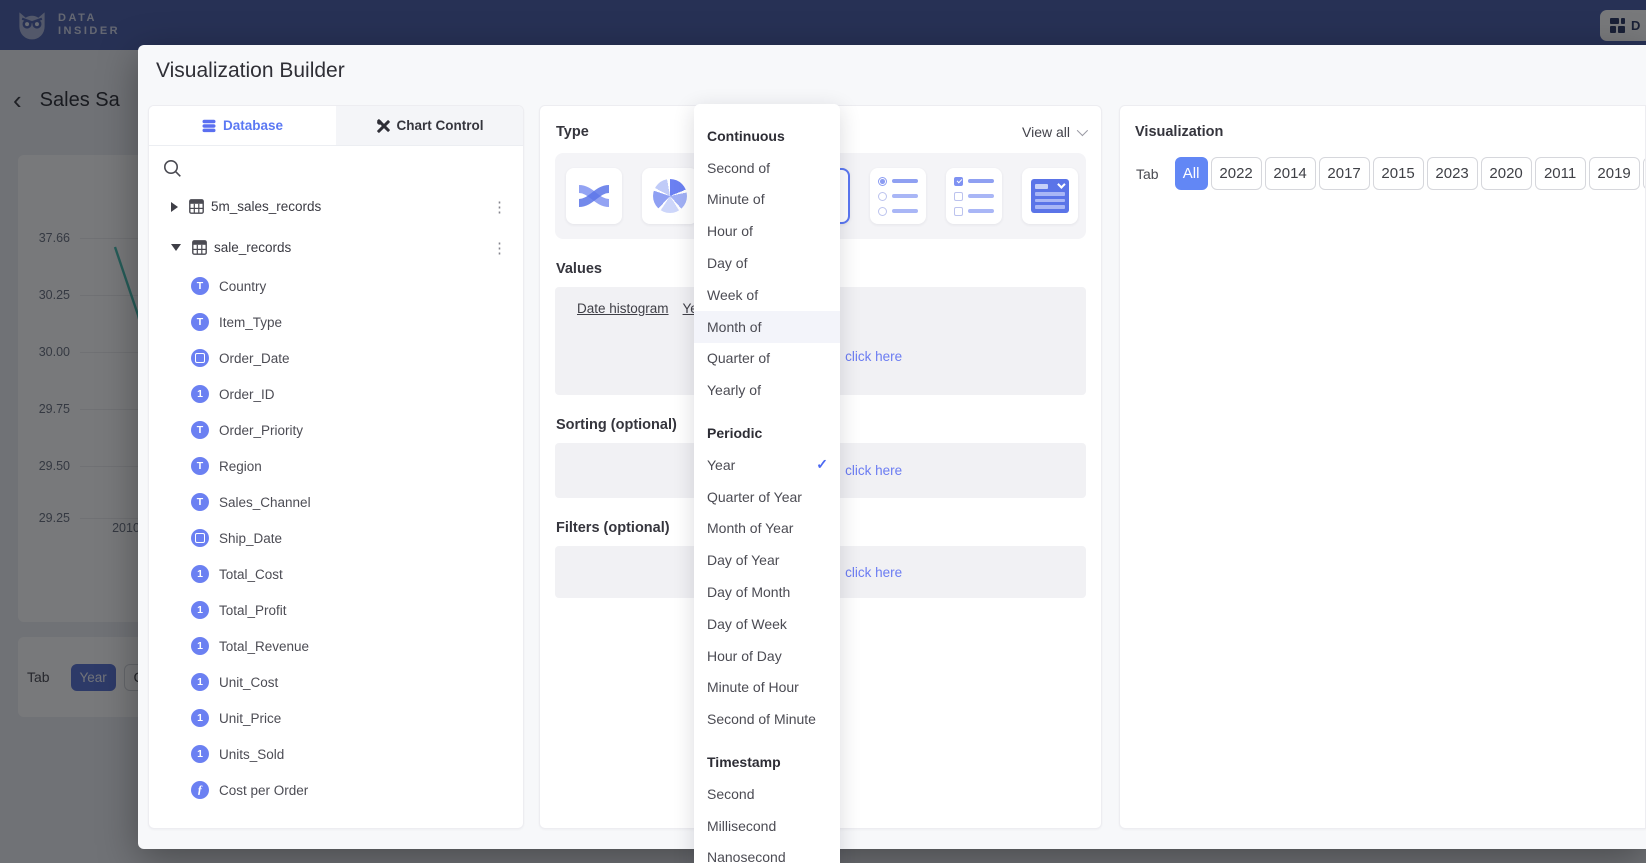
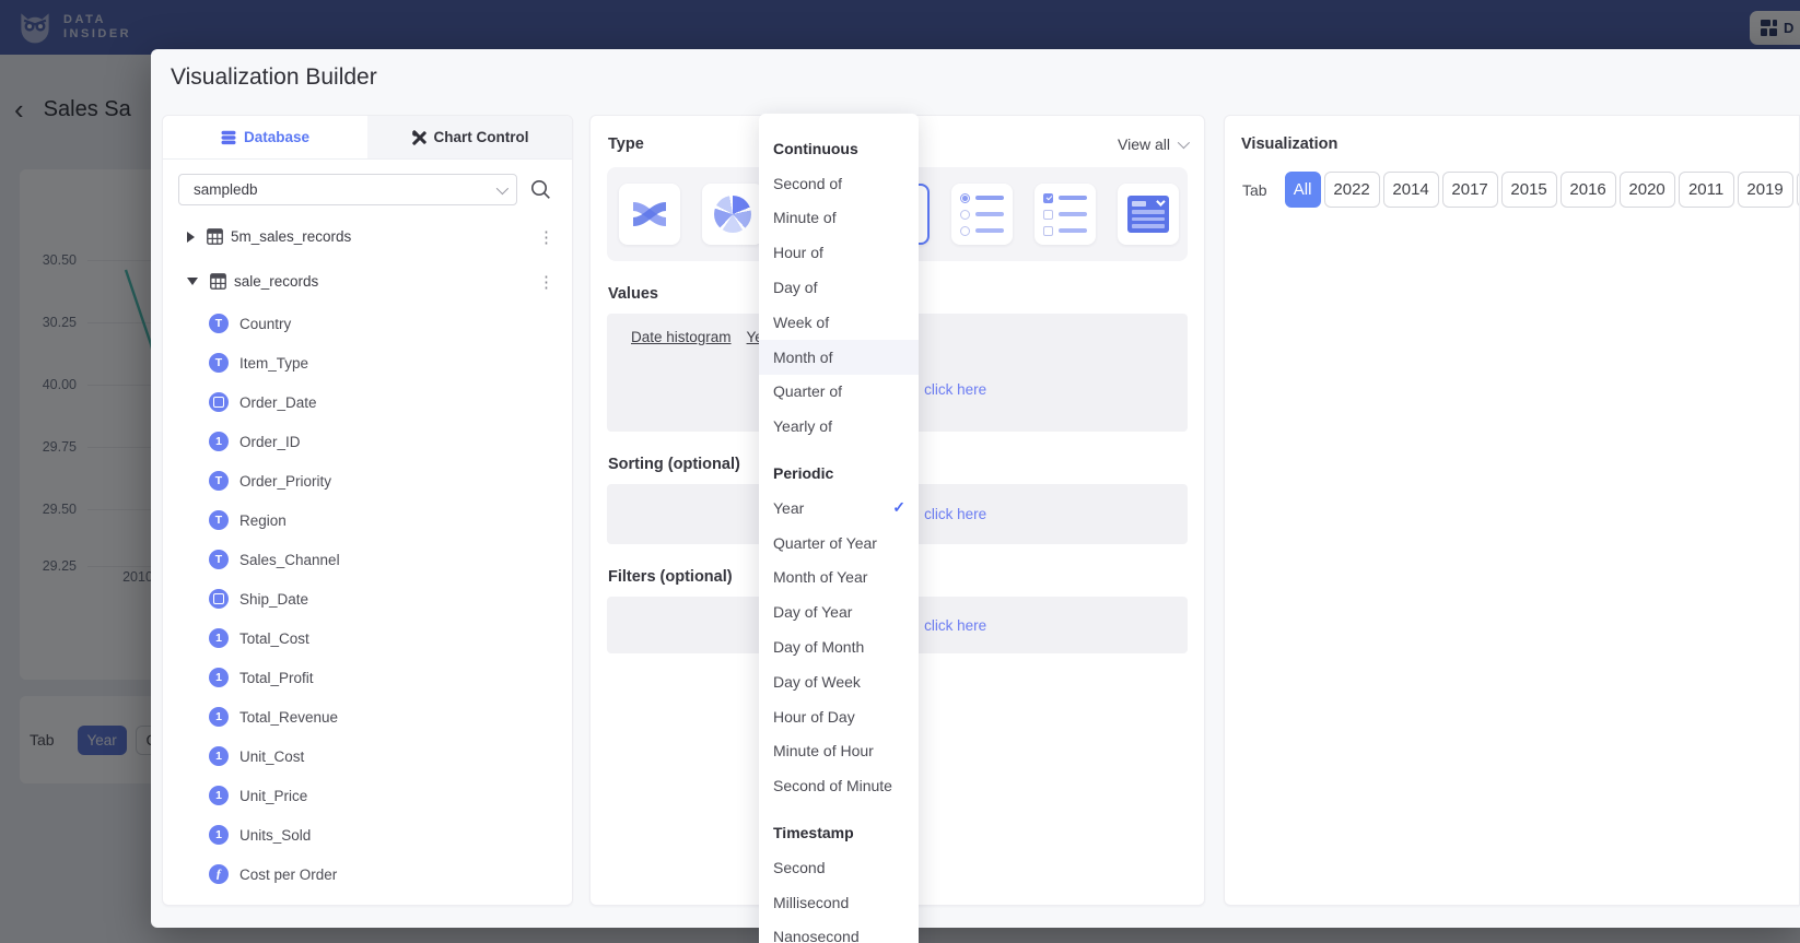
  DATA
  INSIDER
  D
  ‹
  Sales Sa
- 37.66
+ 30.50
  30.25
- 30.00
+ 40.00
  29.75
  29.50
  29.25
  2010
  Tab
  Year
  Visualization Builder
  Database
  Chart Control
+ sampledb
  5m_sales_records
  ⋮
  sale_records
  ⋮
  T
  Country
  T
  Item_Type
  Order_Date
  1
  Order_ID
  T
  Order_Priority
  T
  Region
  T
  Sales_Channel
  Ship_Date
  1
  Total_Cost
  1
  Total_Profit
  1
  Total_Revenue
  1
  Unit_Cost
  1
  Unit_Price
  1
  Units_Sold
  ƒ
  Cost per Order
  Type
  View all
  Values
  Date histogram
  click here
  Sorting (optional)
  click here
  Filters (optional)
  click here
  Visualization
  Tab
  All
  2022
  2014
  2017
  2015
- 2023
+ 2016
  2020
  2011
  2019
  Continuous
  Second of
  Minute of
  Hour of
  Day of
  Week of
  Month of
  Quarter of
  Yearly of
  Periodic
  Year
  ✓
  Quarter of Year
  Month of Year
  Day of Year
  Day of Month
  Day of Week
  Hour of Day
  Minute of Hour
  Second of Minute
  Timestamp
  Second
  Millisecond
  Nanosecond
